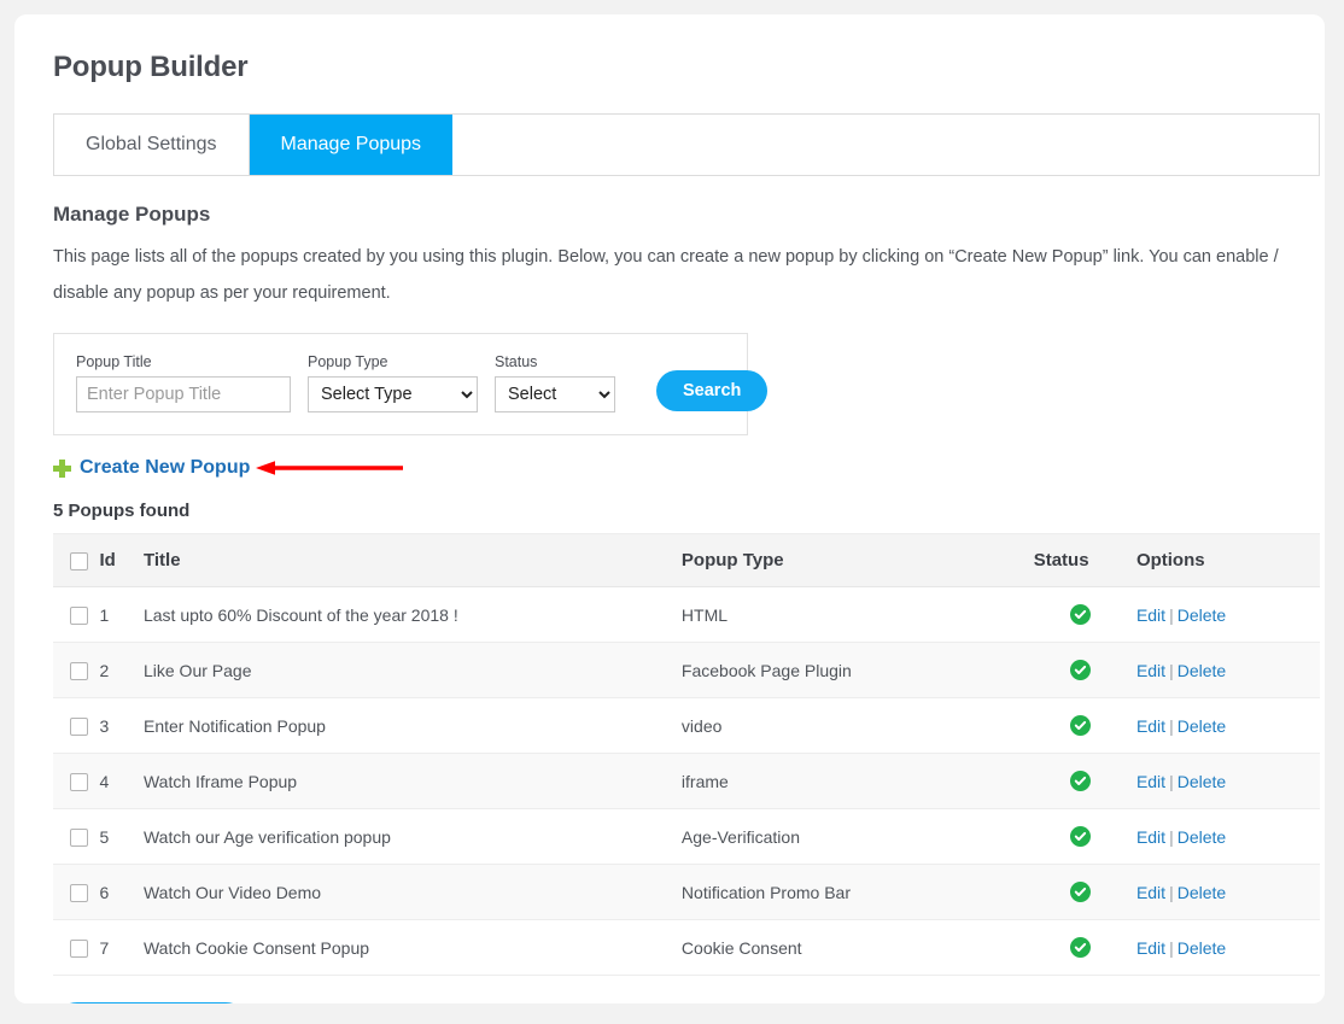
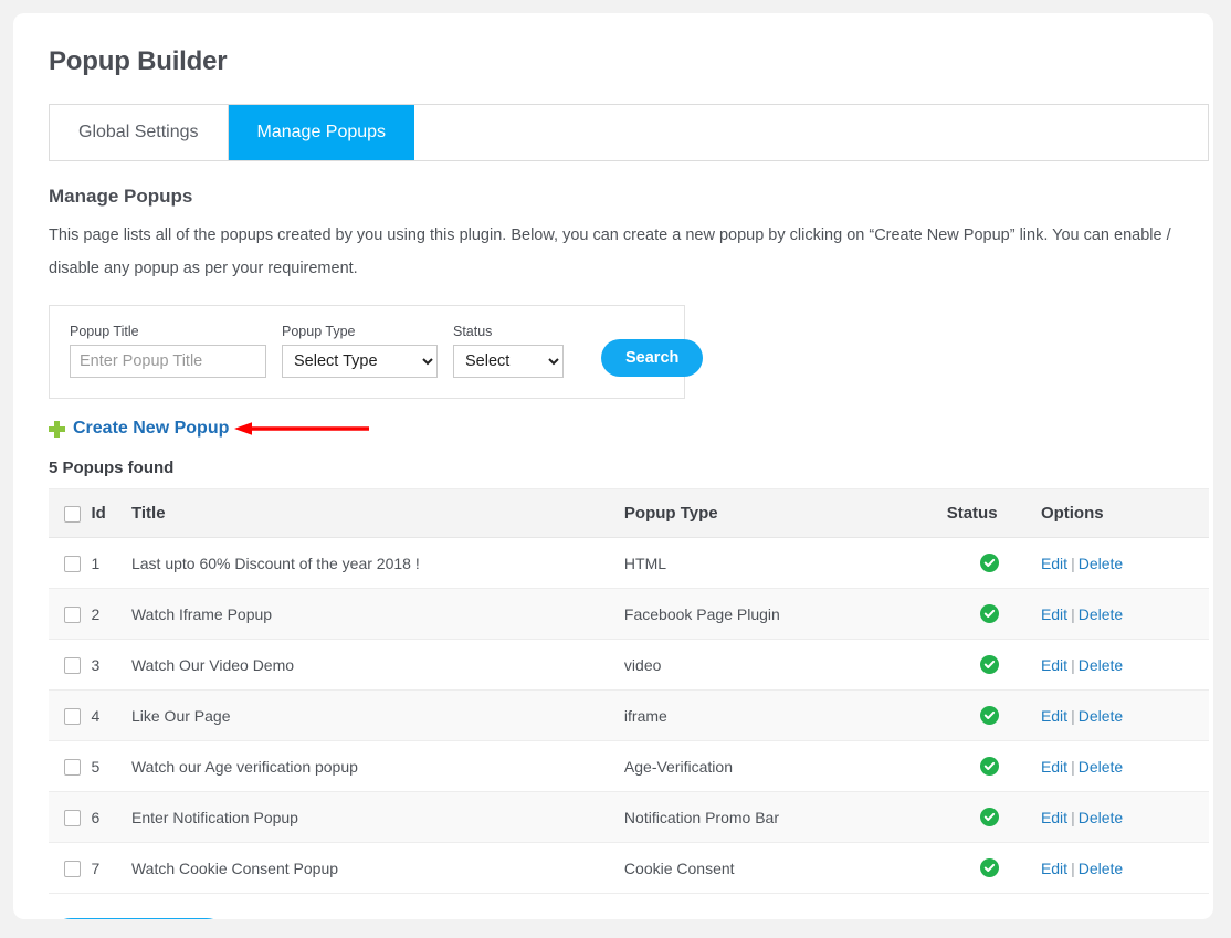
  Popup Builder
  Global Settings
  Manage Popups
  Manage Popups
  This page lists all of the popups created by you using this plugin. Below, you can create a new popup by clicking on “Create New Popup” link. You can enable / disable any popup as per your requirement.
  Popup Title
  Enter Popup Title
  Popup Type
  Select Type
  Status
  Select
  Search
  Create New Popup
  5 Popups found
  	Id	Title	Popup Type	Status	Options
  	1	Last upto 60% Discount of the year 2018 !	HTML		Edit | Delete
- 	2	Like Our Page	Facebook Page Plugin		Edit | Delete
+ 	2	Watch Iframe Popup	Facebook Page Plugin		Edit | Delete
- 	3	Enter Notification Popup	video		Edit | Delete
+ 	3	Watch Our Video Demo	video		Edit | Delete
- 	4	Watch Iframe Popup	iframe		Edit | Delete
+ 	4	Like Our Page	iframe		Edit | Delete
  	5	Watch our Age verification popup	Age-Verification		Edit | Delete
- 	6	Watch Our Video Demo	Notification Promo Bar		Edit | Delete
+ 	6	Enter Notification Popup	Notification Promo Bar		Edit | Delete
  	7	Watch Cookie Consent Popup	Cookie Consent		Edit | Delete
